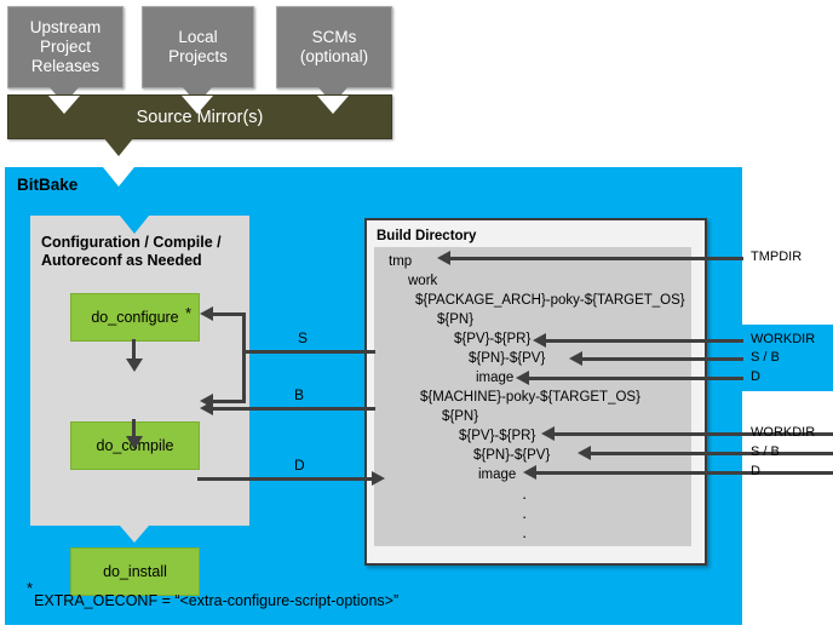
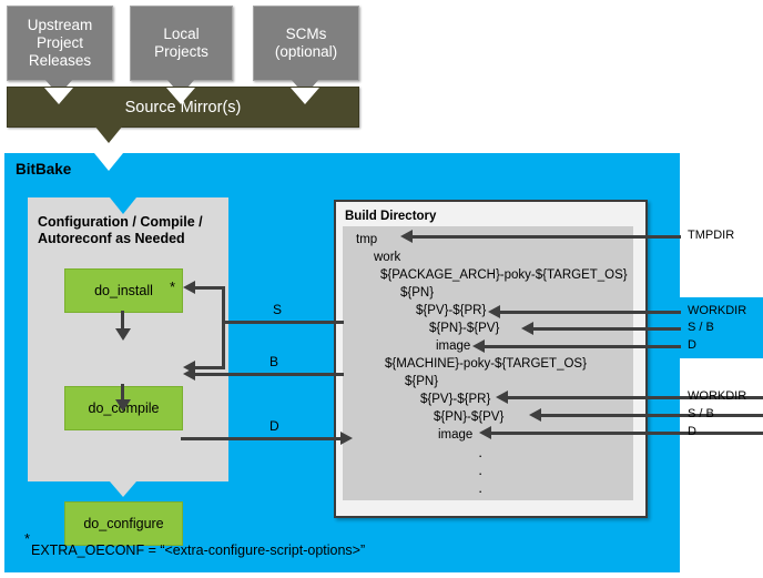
  Upstream
  Project
  Releases
  Local
  Projects
  SCMs
  (optional)
  Source Mirror(s)
  BitBake
  Configuration / Compile /
  Autoreconf as Needed
- do_configure
+ do_install
  *
  do_compile
- do_install
+ do_configure
  Build Directory
  tmp
  work
  ${PACKAGE_ARCH}-poky-${TARGET_OS}
  ${PN}
  ${PV}-${PR}
  ${PN}-${PV}
  image
  ${MACHINE}-poky-${TARGET_OS}
  ${PN}
  ${PV}-${PR}
  ${PN}-${PV}
  image
  ·
  ·
  ·
  TMPDIR
  WORKDIR
  S / B
  D
  WORKDIR
  S / B
  D
  S
  B
  D
  *
  EXTRA_OECONF = “<extra-configure-script-options>”
